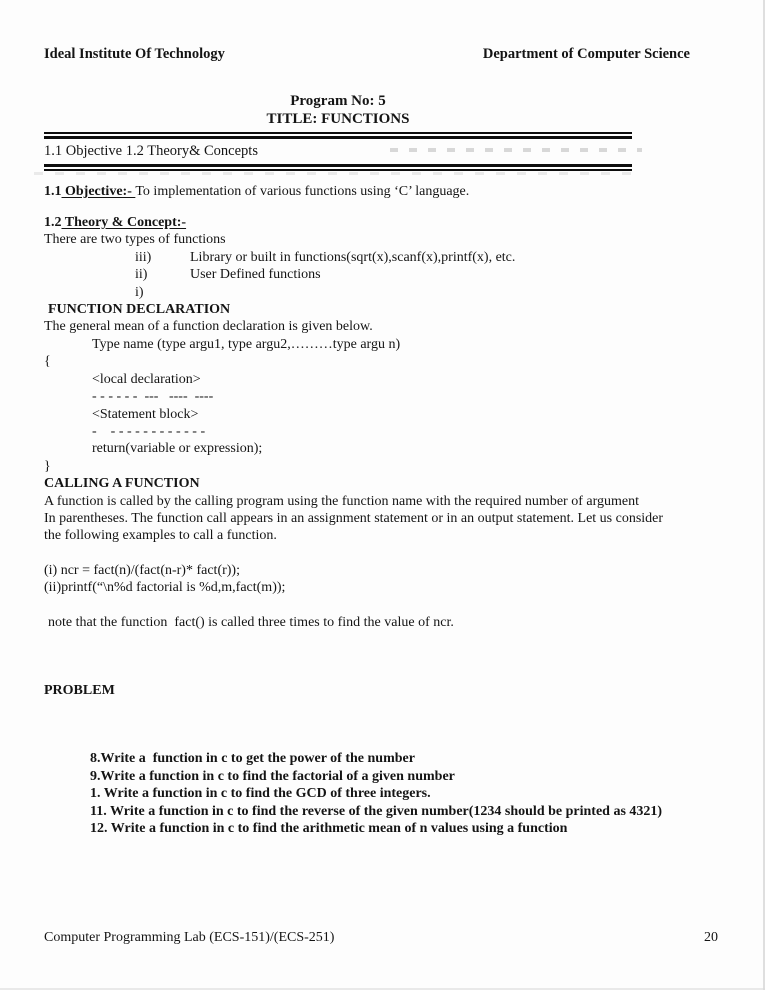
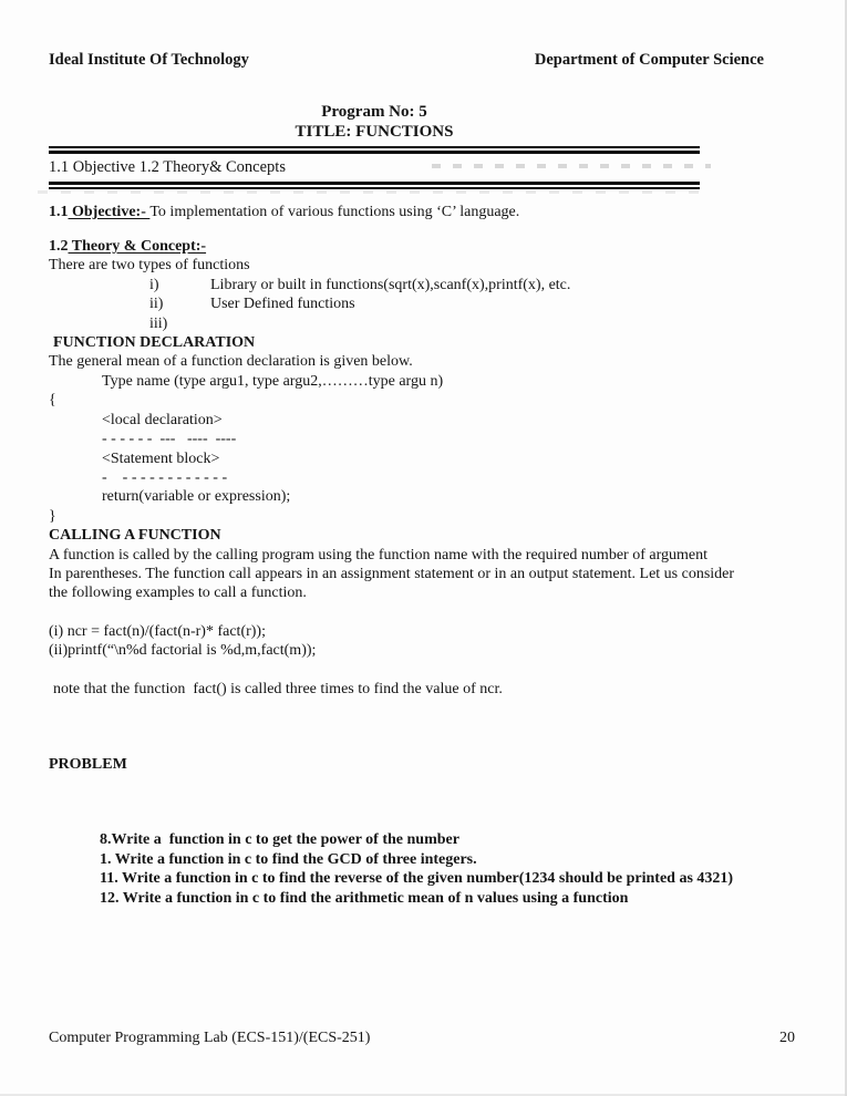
  Ideal Institute Of Technology
  Department of Computer Science
  Program No: 5
  TITLE: FUNCTIONS
  1.1 Objective 1.2 Theory& Concepts
  1.1 Objective:- To implementation of various functions using ‘C’ language.
  1.2 Theory & Concept:-
  There are two types of functions
- iii) Library or built in functions(sqrt(x),scanf(x),printf(x), etc.
+ i) Library or built in functions(sqrt(x),scanf(x),printf(x), etc.
  ii) User Defined functions
- i)
+ iii)
  FUNCTION DECLARATION
  The general mean of a function declaration is given below.
  Type name (type argu1, type argu2,………type argu n)
  {
  <local declaration>
  - - - - - - --- ---- ----
  <Statement block>
  - - - - - - - - - - - - -
  return(variable or expression);
  }
  CALLING A FUNCTION
  A function is called by the calling program using the function name with the required number of argument
  In parentheses. The function call appears in an assignment statement or in an output statement. Let us consider
  the following examples to call a function.
  (i) ncr = fact(n)/(fact(n-r)* fact(r));
  (ii)printf(“\n%d factorial is %d,m,fact(m));
  note that the function fact() is called three times to find the value of ncr.
  PROBLEM
  8.Write a function in c to get the power of the number
- 9.Write a function in c to find the factorial of a given number
  1. Write a function in c to find the GCD of three integers.
  11. Write a function in c to find the reverse of the given number(1234 should be printed as 4321)
  12. Write a function in c to find the arithmetic mean of n values using a function
  Computer Programming Lab (ECS-151)/(ECS-251)
  20
